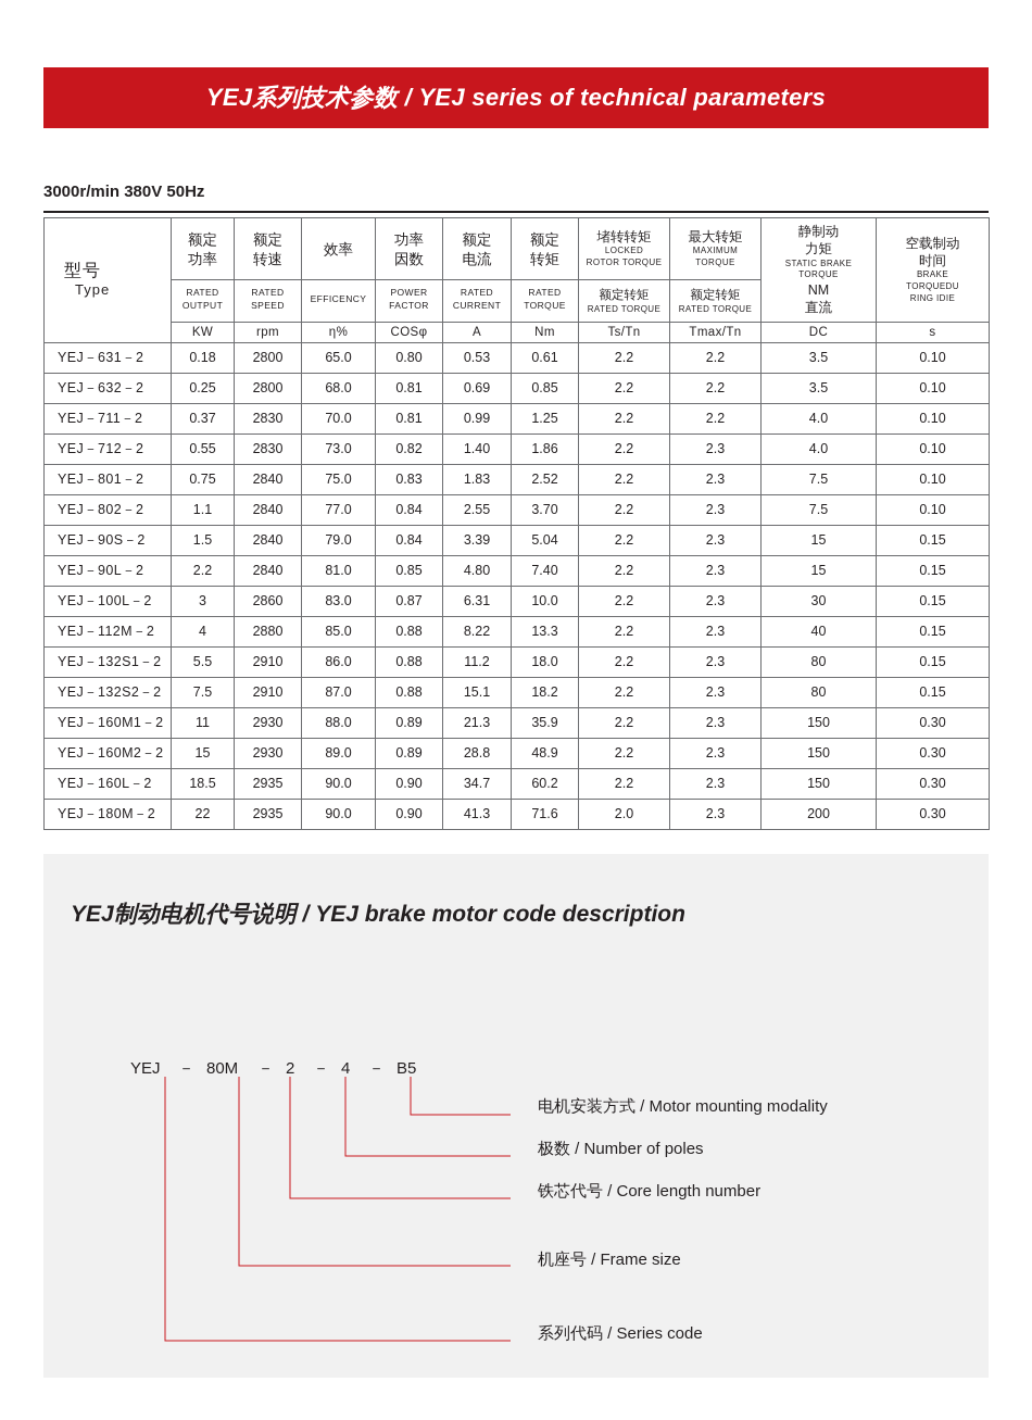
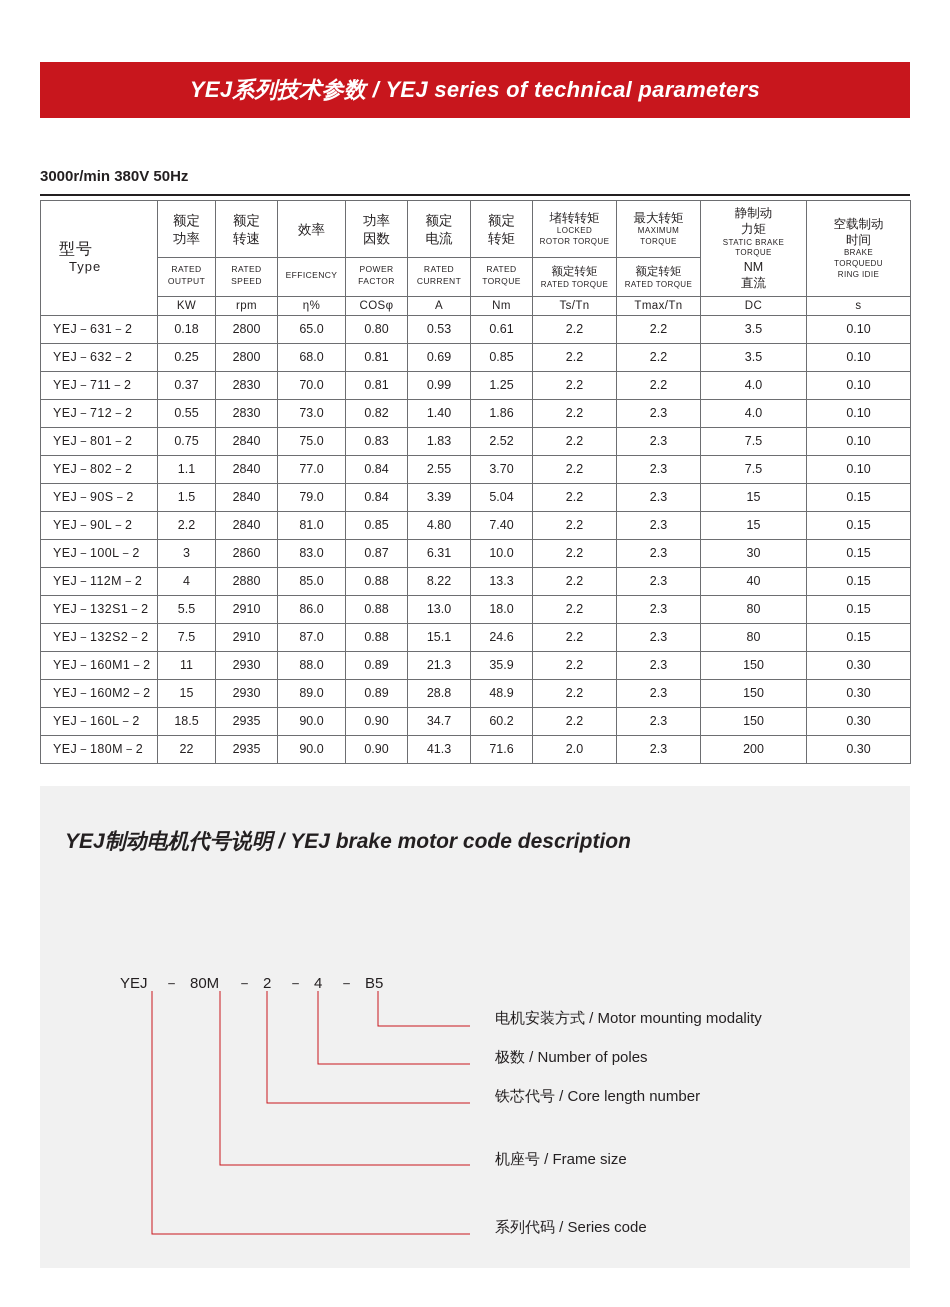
  YEJ系列技术参数 / YEJ series of technical parameters
  3000r/min 380V 50Hz
  型号 Type	额定 功率	额定 转速	效率	功率 因数	额定 电流	额定 转矩	堵转转矩 LOCKED ROTOR TORQUE	最大转矩 MAXIMUM TORQUE	静制动 力矩 STATIC BRAKE TORQUE NM 直流	空载制动 时间 BRAKE TORQUEDU RING IDIE
  RATED OUTPUT	RATED SPEED	EFFICENCY	POWER FACTOR	RATED CURRENT	RATED TORQUE	额定转矩 RATED TORQUE	额定转矩 RATED TORQUE
  KW	rpm	η%	COSφ	A	Nm	Ts/Tn	Tmax/Tn	DC	s
  YEJ－631－2	0.18	2800	65.0	0.80	0.53	0.61	2.2	2.2	3.5	0.10
  YEJ－632－2	0.25	2800	68.0	0.81	0.69	0.85	2.2	2.2	3.5	0.10
  YEJ－711－2	0.37	2830	70.0	0.81	0.99	1.25	2.2	2.2	4.0	0.10
  YEJ－712－2	0.55	2830	73.0	0.82	1.40	1.86	2.2	2.3	4.0	0.10
  YEJ－801－2	0.75	2840	75.0	0.83	1.83	2.52	2.2	2.3	7.5	0.10
  YEJ－802－2	1.1	2840	77.0	0.84	2.55	3.70	2.2	2.3	7.5	0.10
  YEJ－90S－2	1.5	2840	79.0	0.84	3.39	5.04	2.2	2.3	15	0.15
  YEJ－90L－2	2.2	2840	81.0	0.85	4.80	7.40	2.2	2.3	15	0.15
  YEJ－100L－2	3	2860	83.0	0.87	6.31	10.0	2.2	2.3	30	0.15
  YEJ－112M－2	4	2880	85.0	0.88	8.22	13.3	2.2	2.3	40	0.15
- YEJ－132S1－2	5.5	2910	86.0	0.88	11.2	18.0	2.2	2.3	80	0.15
+ YEJ－132S1－2	5.5	2910	86.0	0.88	13.0	18.0	2.2	2.3	80	0.15
- YEJ－132S2－2	7.5	2910	87.0	0.88	15.1	18.2	2.2	2.3	80	0.15
+ YEJ－132S2－2	7.5	2910	87.0	0.88	15.1	24.6	2.2	2.3	80	0.15
  YEJ－160M1－2	11	2930	88.0	0.89	21.3	35.9	2.2	2.3	150	0.30
  YEJ－160M2－2	15	2930	89.0	0.89	28.8	48.9	2.2	2.3	150	0.30
  YEJ－160L－2	18.5	2935	90.0	0.90	34.7	60.2	2.2	2.3	150	0.30
  YEJ－180M－2	22	2935	90.0	0.90	41.3	71.6	2.0	2.3	200	0.30
  YEJ制动电机代号说明 / YEJ brake motor code description
  YEJ
  －
  80M
  －
  2
  －
  4
  －
  B5
  电机安装方式 / Motor mounting modality
  极数 / Number of poles
  铁芯代号 / Core length number
  机座号 / Frame size
  系列代码 / Series code
